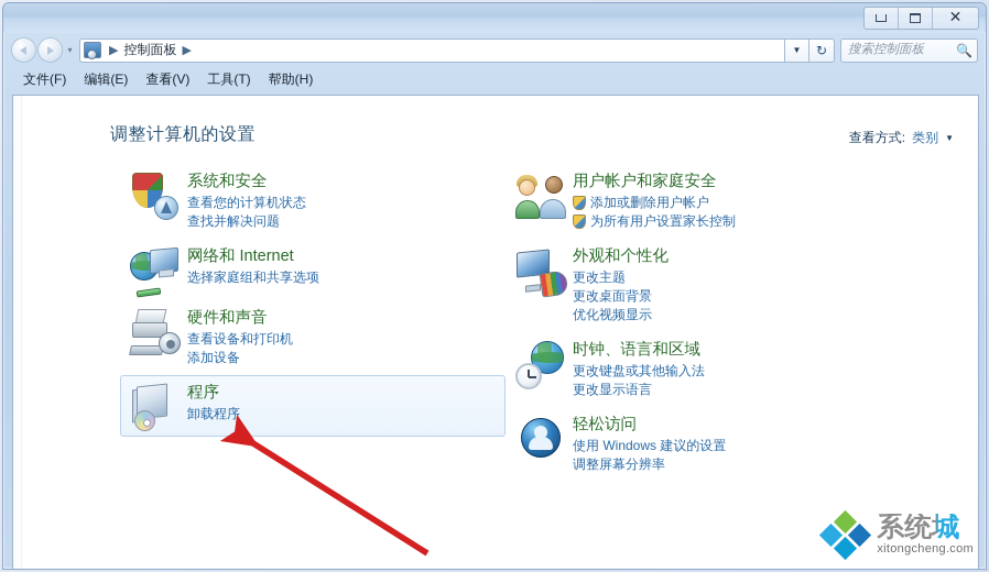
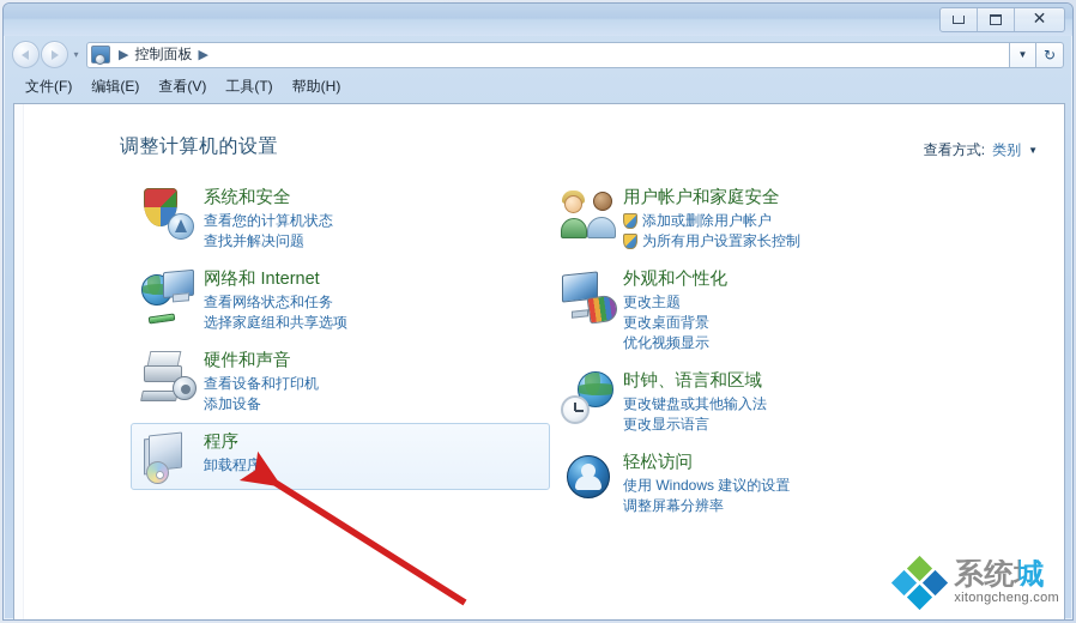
  ✕
  ▾
  ▶
  控制面板
  ▶
  ▼
  ↻
- 搜索控制面板
- 🔍
  文件(F)
  编辑(E)
  查看(V)
  工具(T)
  帮助(H)
  调整计算机的设置
  查看方式:
  类别
  ▼
  系统和安全
  查看您的计算机状态
  查找并解决问题
  网络和 Internet
+ 查看网络状态和任务
  选择家庭组和共享选项
  硬件和声音
  查看设备和打印机
  添加设备
  程序
  卸载程序
  用户帐户和家庭安全
  添加或删除用户帐户
  为所有用户设置家长控制
  外观和个性化
  更改主题
  更改桌面背景
  优化视频显示
  时钟、语言和区域
  更改键盘或其他输入法
  更改显示语言
  轻松访问
  使用 Windows 建议的设置
  调整屏幕分辨率
  系统城
  xitongcheng.com
